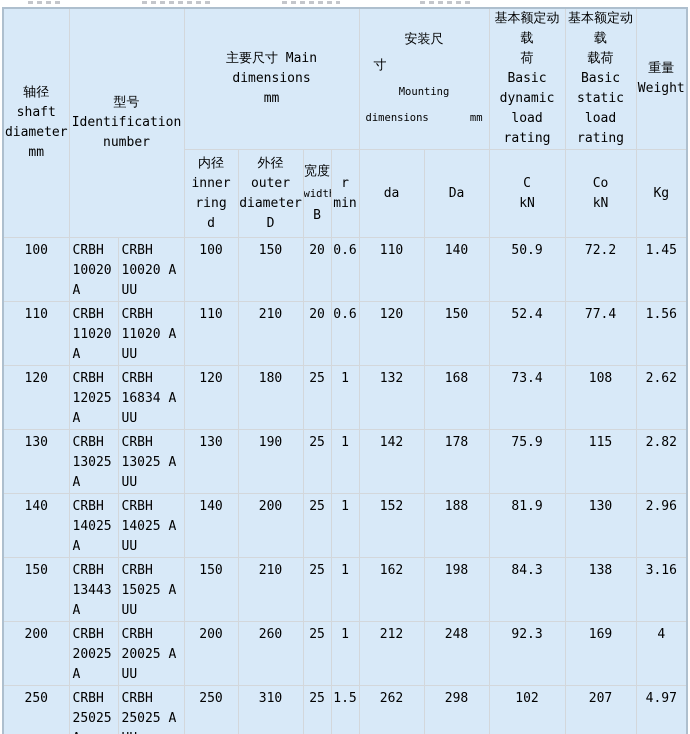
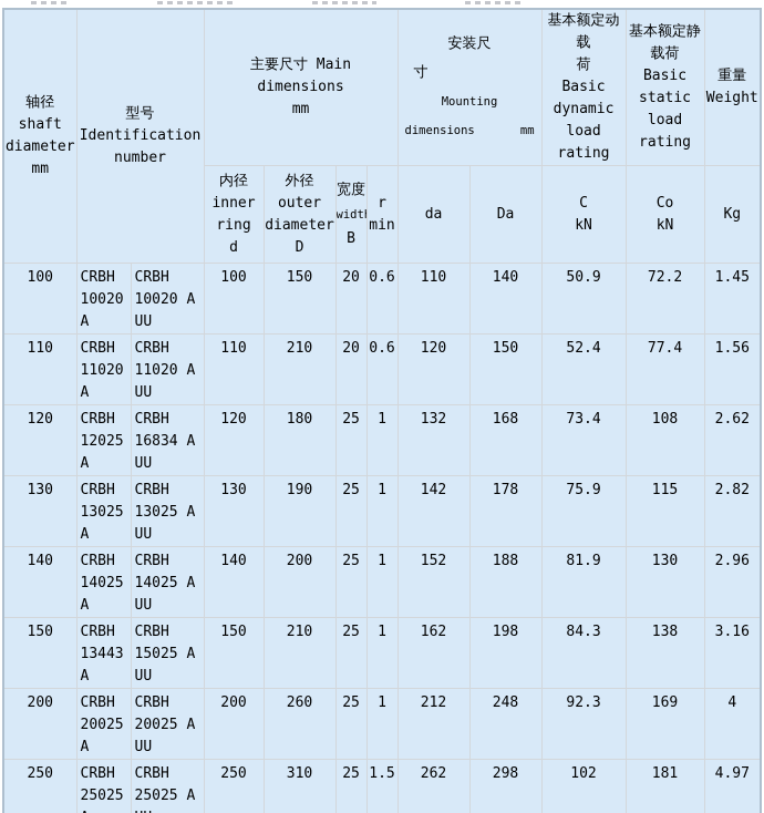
- 轴径 shaft diameter mm	型号 Identification number	主要尺寸 Main dimensions mm	安装尺 寸 Mounting dimensions mm	基本额定动载 荷 Basic dynamic load rating	基本额定动载 载荷 Basic static load rating	重量 Weight
+ 轴径 shaft diameter mm	型号 Identification number	主要尺寸 Main dimensions mm	安装尺 寸 Mounting dimensions mm	基本额定动载 荷 Basic dynamic load rating	基本额定静 载荷 Basic static load rating	重量 Weight
  内径 inner ring d	外径 outer diameter D	宽度 widt B	r min	da	Da	C kN	Co kN	Kg
  100	CRBH 10020 A	CRBH 10020 A UU	100	150	20	0.6	110	140	50.9	72.2	1.45
  110	CRBH 11020 A	CRBH 11020 A UU	110	210	20	0.6	120	150	52.4	77.4	1.56
  120	CRBH 12025 A	CRBH 16834 A UU	120	180	25	1	132	168	73.4	108	2.62
  130	CRBH 13025 A	CRBH 13025 A UU	130	190	25	1	142	178	75.9	115	2.82
  140	CRBH 14025 A	CRBH 14025 A UU	140	200	25	1	152	188	81.9	130	2.96
  150	CRBH 13443 A	CRBH 15025 A UU	150	210	25	1	162	198	84.3	138	3.16
  200	CRBH 20025 A	CRBH 20025 A UU	200	260	25	1	212	248	92.3	169	4
- 250	CRBH 25025	CRBH 25025 A	250	310	25	1.5	262	298	102	207	4.97
+ 250	CRBH 25025	CRBH 25025 A	250	310	25	1.5	262	298	102	181	4.97
